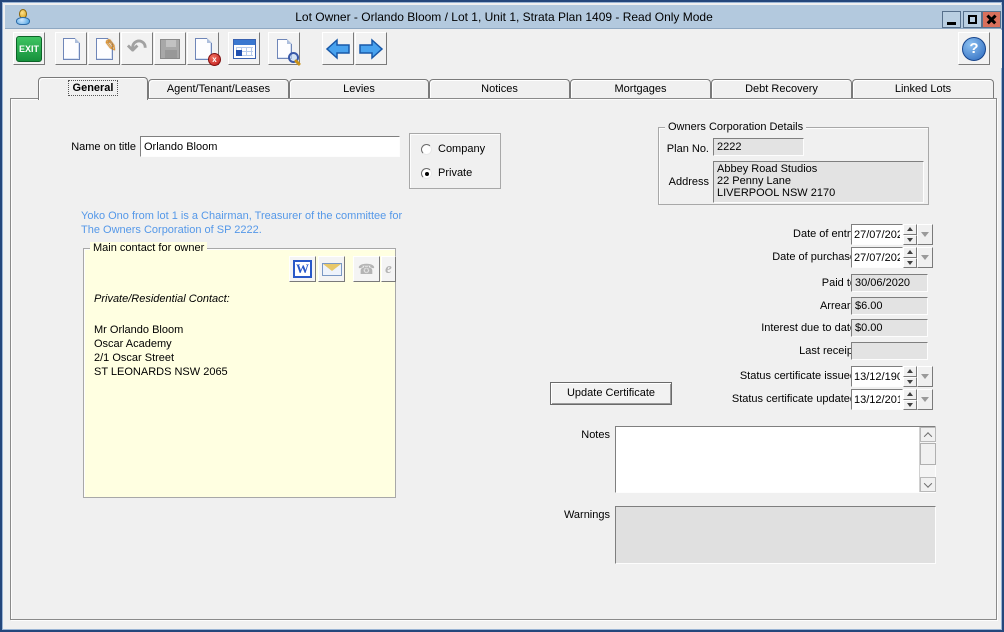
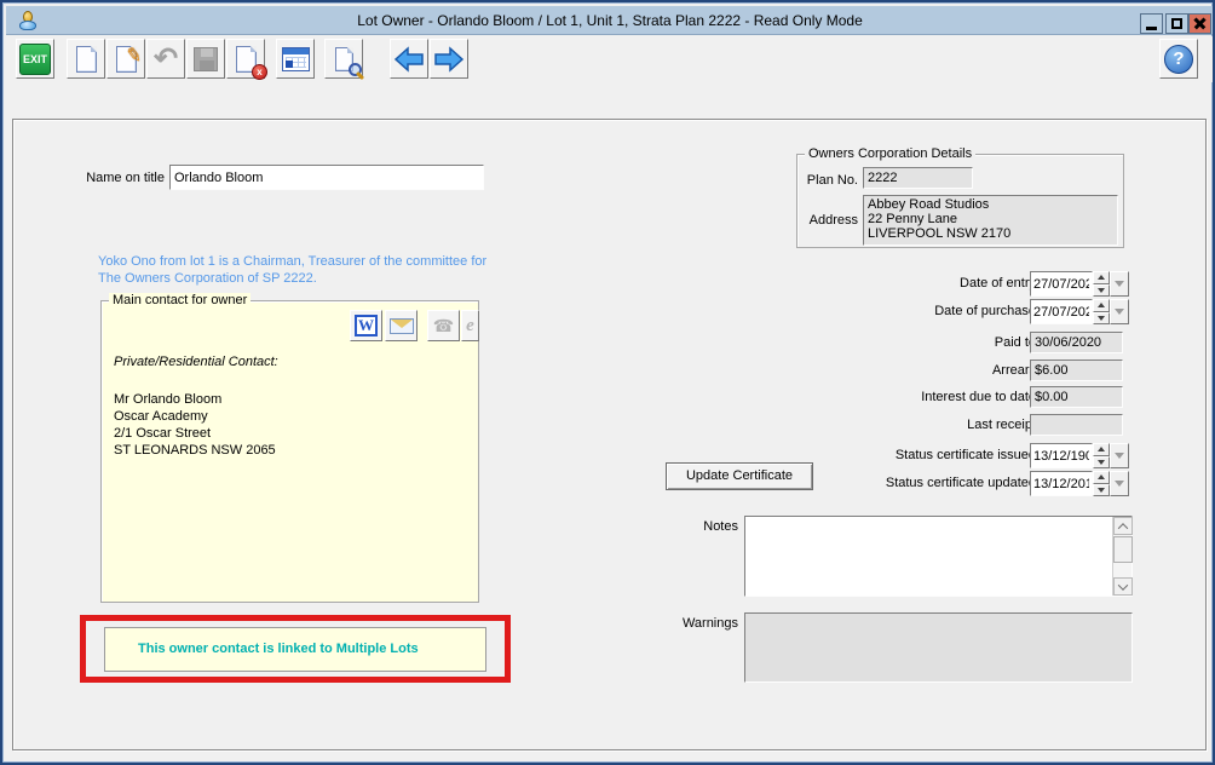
- Lot Owner - Orlando Bloom / Lot 1, Unit 1, Strata Plan 1409 - Read Only Mode
+ Lot Owner - Orlando Bloom / Lot 1, Unit 1, Strata Plan 2222 - Read Only Mode
  EXIT
  ↶
  x
  ?
- General
- Agent/Tenant/Leases
- Levies
- Notices
- Mortgages
- Debt Recovery
- Linked Lots
  Name on title
  Orlando Bloom
- Company
- Private
  Owners Corporation Details
  Plan No.
  2222
  Address
  Abbey Road Studios
  22 Penny Lane
  LIVERPOOL NSW 2170
  Yoko Ono from lot 1 is a Chairman, Treasurer of the committee for
  The Owners Corporation of SP 2222.
  Main contact for owner
  W
  ☎
  e
  Private/Residential Contact:
  Mr Orlando Bloom
  Oscar Academy
  2/1 Oscar Street
  ST LEONARDS NSW 2065
  Date of entr
  27/07/202
  Date of purchas
  27/07/202
  Paid t
  30/06/2020
  Arrear
  $6.00
  Interest due to dat
  $0.00
  Last receip
  Status certificate issue
  13/12/190
  Status certificate update
  13/12/201
  Update Certificate
  Notes
  Warnings
+ This owner contact is linked to Multiple Lots
